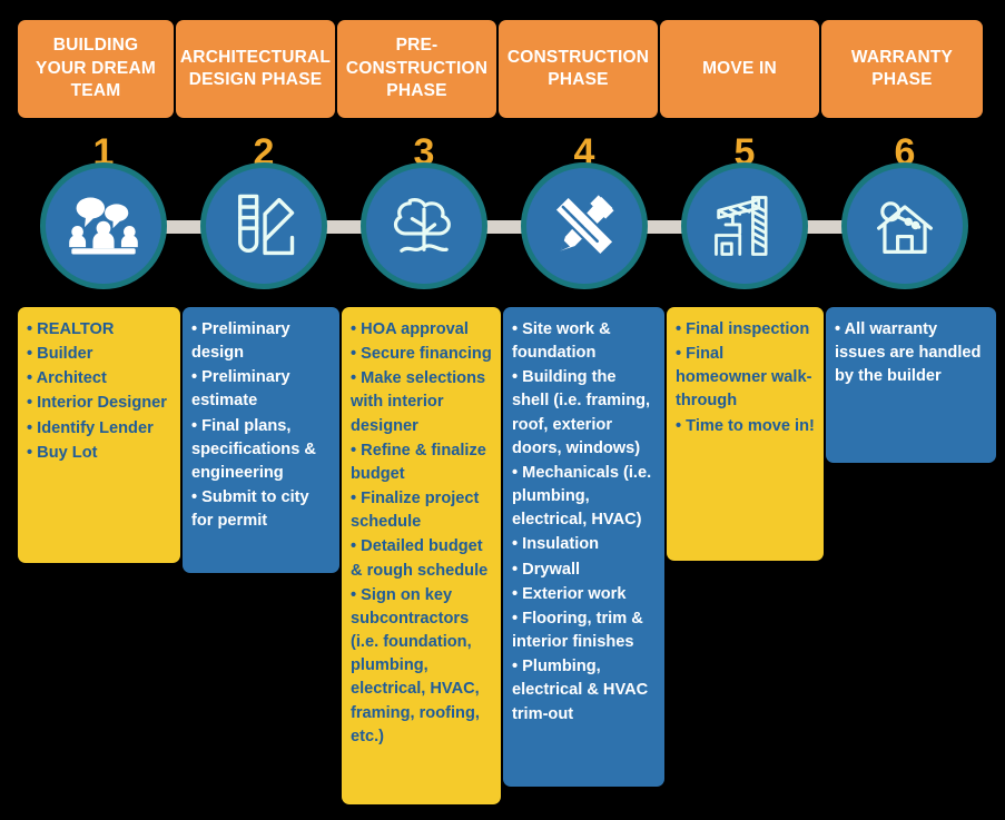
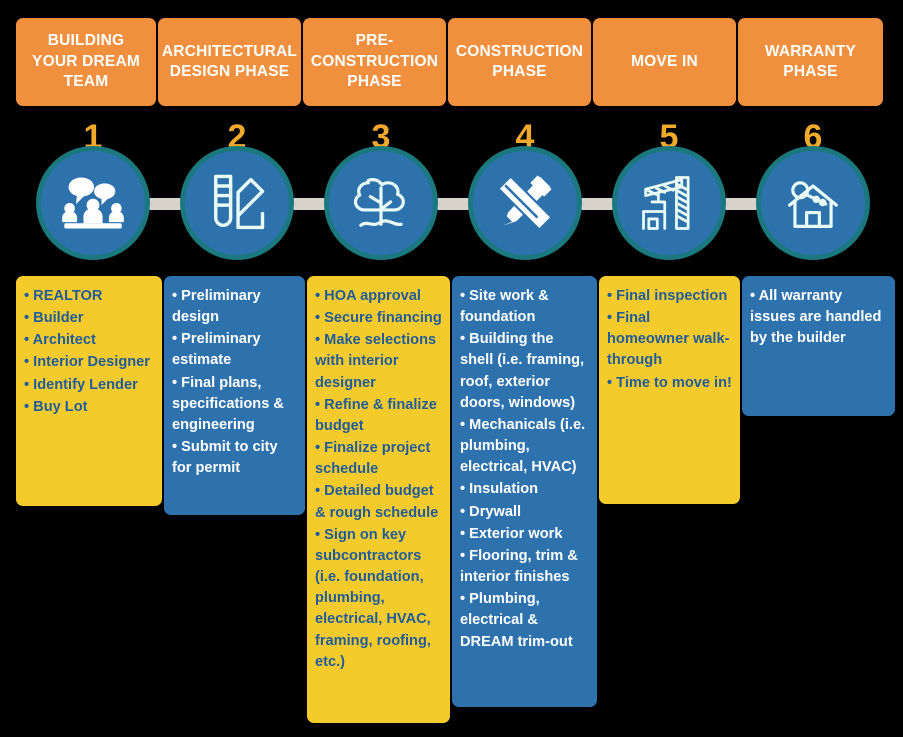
  BUILDING
  YOUR DREAM
  TEAM
  ARCHITECTURAL
  DESIGN PHASE
  PRE-
  CONSTRUCTION
  PHASE
  CONSTRUCTION
  PHASE
  MOVE IN
  WARRANTY
  PHASE
  1
  2
  3
  4
  5
  6
  REALTOR
  Builder
  Architect
  Interior Designer
  Identify Lender
  Buy Lot
  Preliminary design
  Preliminary estimate
  Final plans, specifications & engineering
  Submit to city for permit
  HOA approval
  Secure financing
  Make selections with interior designer
  Refine & finalize budget
  Finalize project schedule
  Detailed budget & rough schedule
  Sign on key subcontractors (i.e. foundation, plumbing, electrical, HVAC, framing, roofing, etc.)
  Site work & foundation
  Building the shell (i.e. framing, roof, exterior doors, windows)
  Mechanicals (i.e. plumbing, electrical, HVAC)
  Insulation
  Drywall
  Exterior work
  Flooring, trim & interior finishes
- Plumbing, electrical & HVAC trim-out
+ Plumbing, electrical & DREAM trim-out
  Final inspection
  Final homeowner walk-through
  Time to move in!
  All warranty issues are handled by the builder
